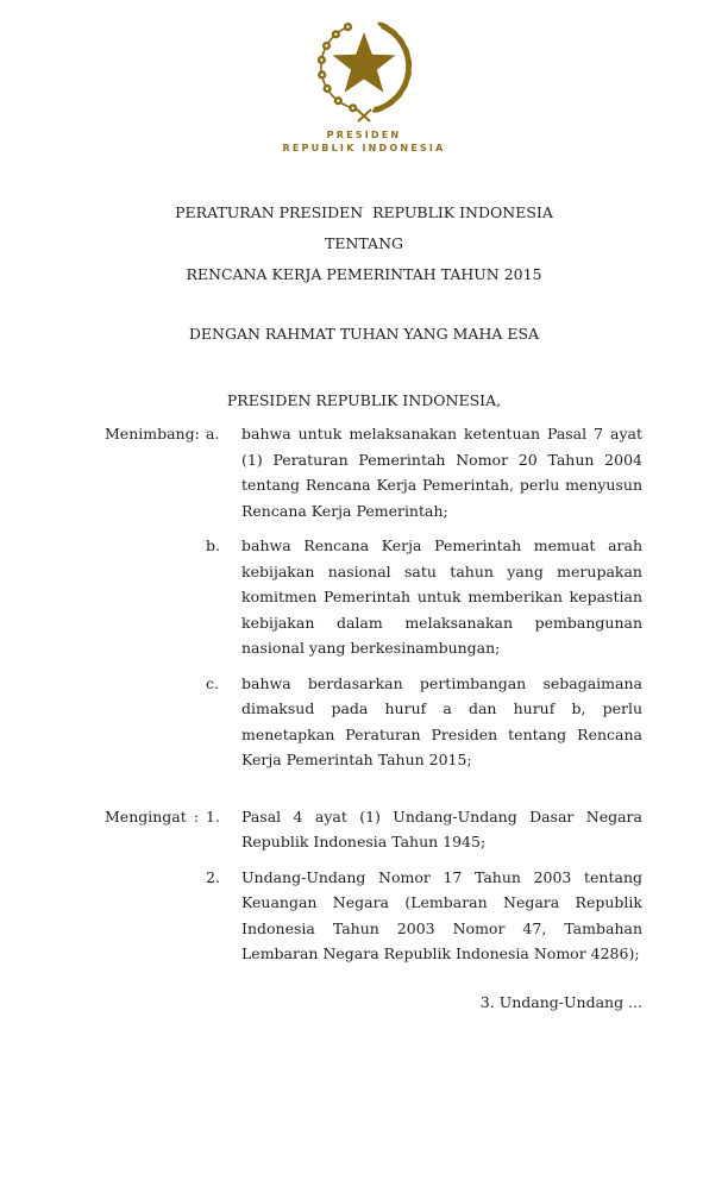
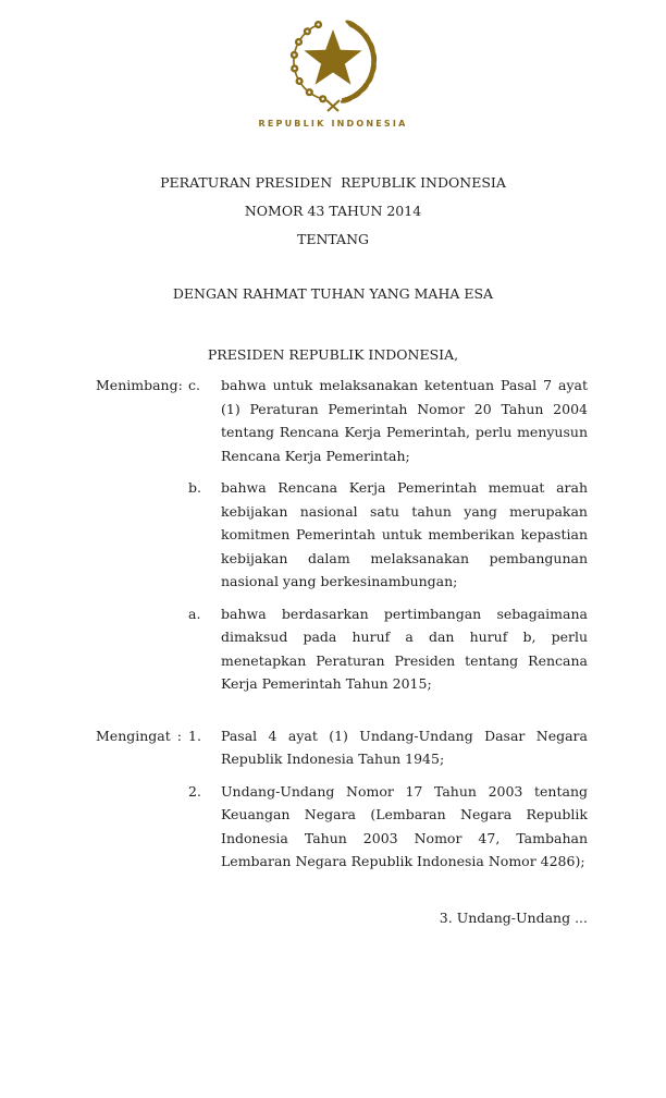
- PRESIDEN
  REPUBLIK INDONESIA
  PERATURAN PRESIDEN REPUBLIK INDONESIA
+ NOMOR 43 TAHUN 2014
  TENTANG
- RENCANA KERJA PEMERINTAH TAHUN 2015
  DENGAN RAHMAT TUHAN YANG MAHA ESA
  PRESIDEN REPUBLIK INDONESIA,
  Menimbang
  :
- a.
+ c.
  bahwa untuk melaksanakan ketentuan Pasal 7 ayat (1) Peraturan Pemerintah Nomor 20 Tahun 2004 tentang Rencana Kerja Pemerintah, perlu menyusun Rencana Kerja Pemerintah;
  b.
  bahwa Rencana Kerja Pemerintah memuat arah kebijakan nasional satu tahun yang merupakan komitmen Pemerintah untuk memberikan kepastian kebijakan dalam melaksanakan pembangunan nasional yang berkesinambungan;
- c.
+ a.
  bahwa berdasarkan pertimbangan sebagaimana dimaksud pada huruf a dan huruf b, perlu menetapkan Peraturan Presiden tentang Rencana Kerja Pemerintah Tahun 2015;
  Mengingat
  :
  1.
  Pasal 4 ayat (1) Undang-Undang Dasar Negara Republik Indonesia Tahun 1945;
  2.
  Undang-Undang Nomor 17 Tahun 2003 tentang Keuangan Negara (Lembaran Negara Republik Indonesia Tahun 2003 Nomor 47, Tambahan Lembaran Negara Republik Indonesia Nomor 4286);
  3. Undang-Undang ...
